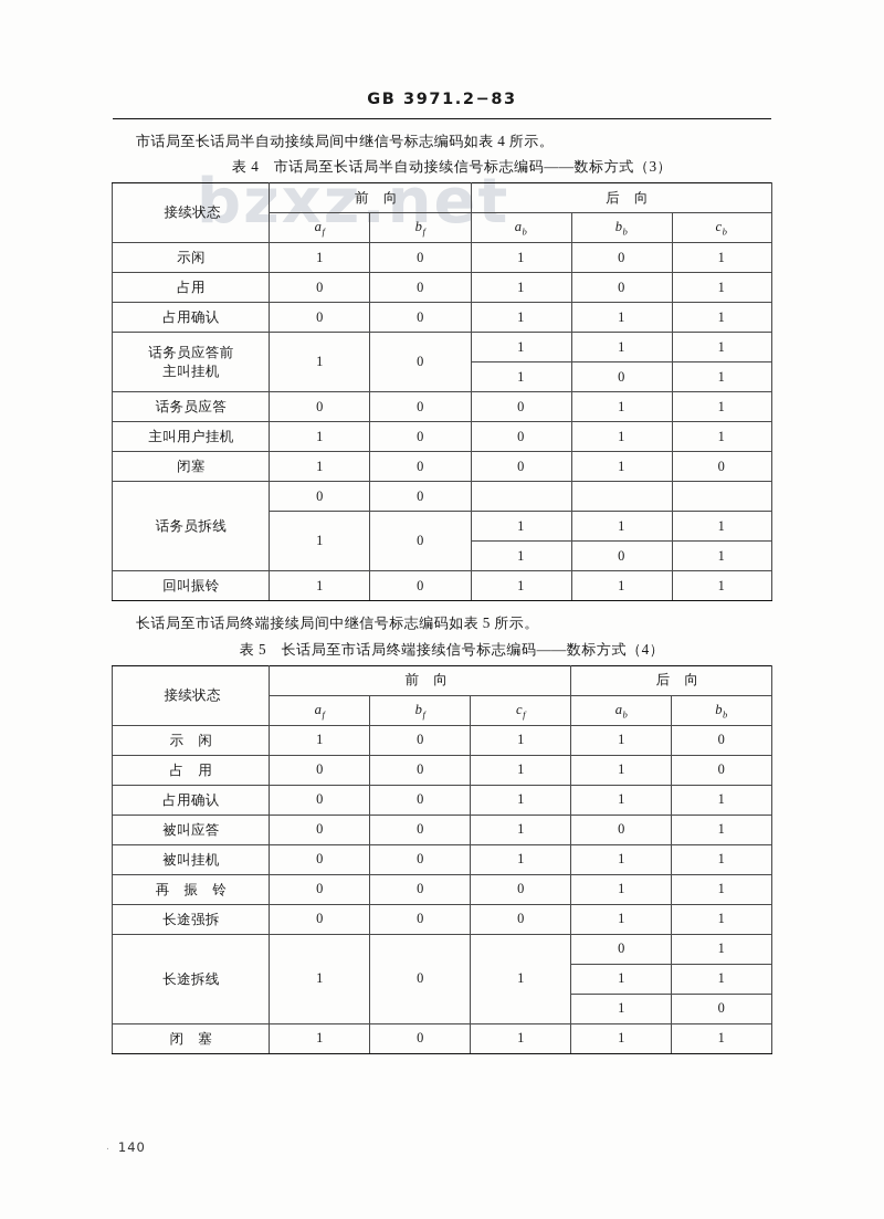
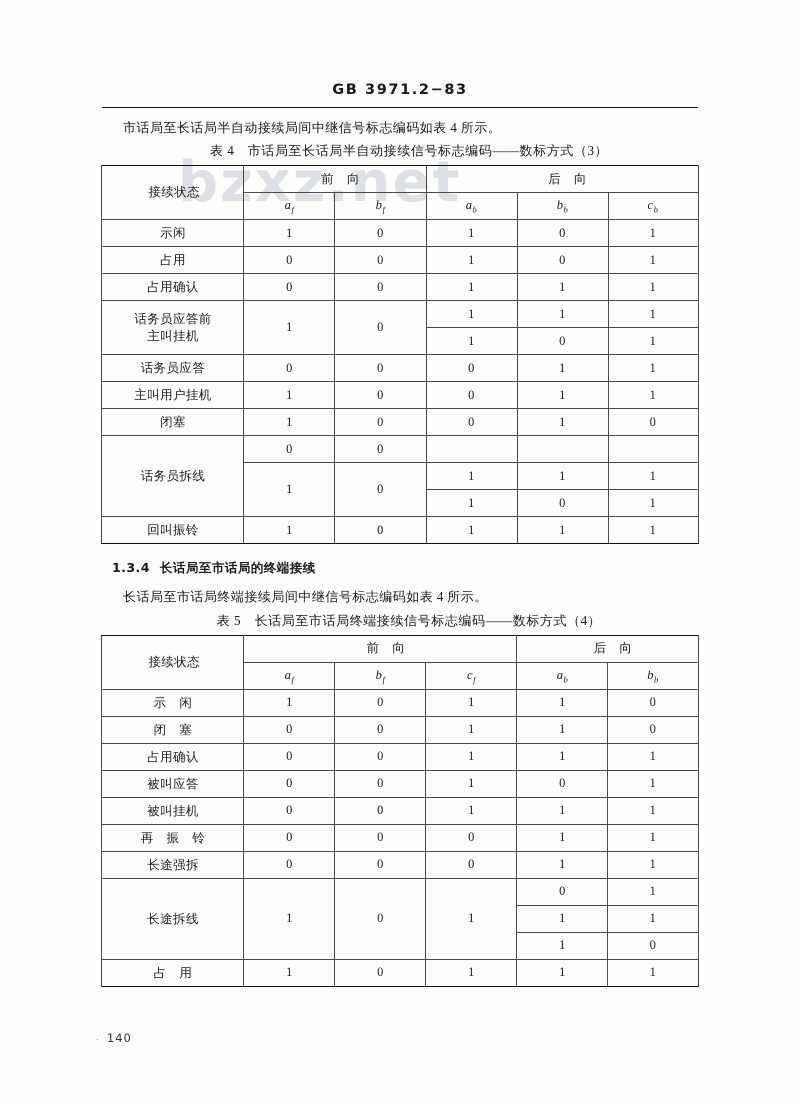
  bzxz.net
  GB 3971.2−83
  市话局至长话局半自动接续局间中继信号标志编码如表 4 所示。
  表 4 市话局至长话局半自动接续信号标志编码——数标方式（3）
  接续状态	前 向	后 向
  af	bf	ab	bb	cb
  示闲	1	0	1	0	1
  占用	0	0	1	0	1
  占用确认	0	0	1	1	1
  话务员应答前 主叫挂机	1	0	1	1	1
  1	0	1
  话务员应答	0	0	0	1	1
  主叫用户挂机	1	0	0	1	1
  闭塞	1	0	0	1	0
  话务员拆线	0	0
  1	1	1
  1	0
  1	0	1
  回叫振铃	1	0	1	1	1
+ 1.3.4 长话局至市话局的终端接续
- 长话局至市话局终端接续局间中继信号标志编码如表 5 所示。
+ 长话局至市话局终端接续局间中继信号标志编码如表 4 所示。
  表 5 长话局至市话局终端接续信号标志编码——数标方式（4）
  接续状态	前 向	后 向
  af	bf	cf	ab	bb
  示 闲	1	0	1	1	0
- 占 用	0	0	1	1	0
+ 闭 塞	0	0	1	1	0
  占用确认	0	0	1	1	1
  被叫应答	0	0	1	0	1
  被叫挂机	0	0	1	1	1
  再 振 铃	0	0	0	1	1
  长途强拆	0	0	0	1	1
  长途拆线	1	0	1	0	1
  1	1
  1	0
- 闭 塞	1	0	1	1	1
+ 占 用	1	0	1	1	1
  . 140
